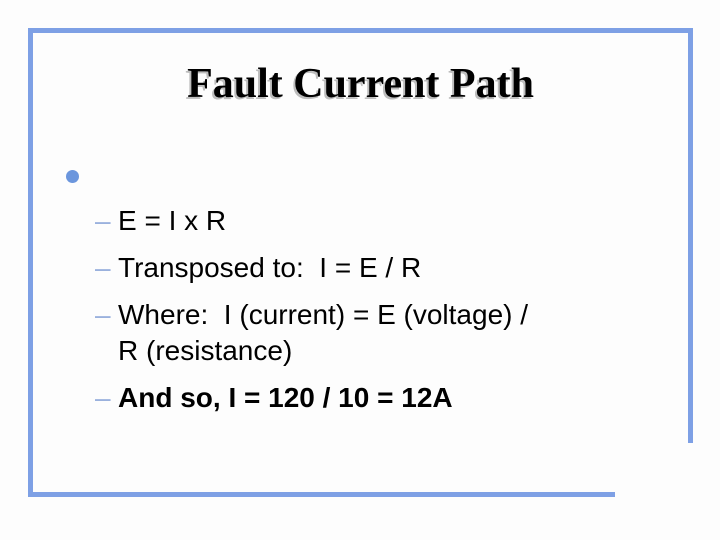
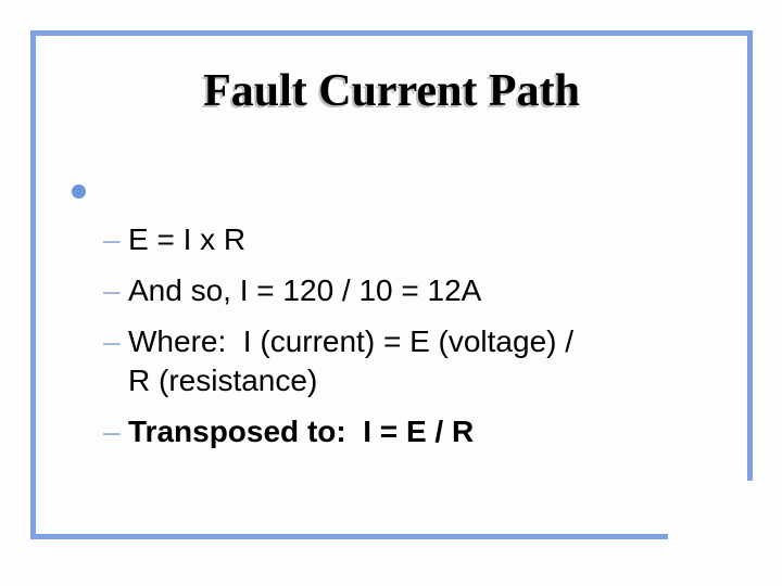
  Fault Current Path
  –
  E = I x R
  –
- Transposed to: I = E / R
+ And so, I = 120 / 10 = 12A
  –
  Where: I (current) = E (voltage) /
  R (resistance)
  –
- And so, I = 120 / 10 = 12A
+ Transposed to: I = E / R
